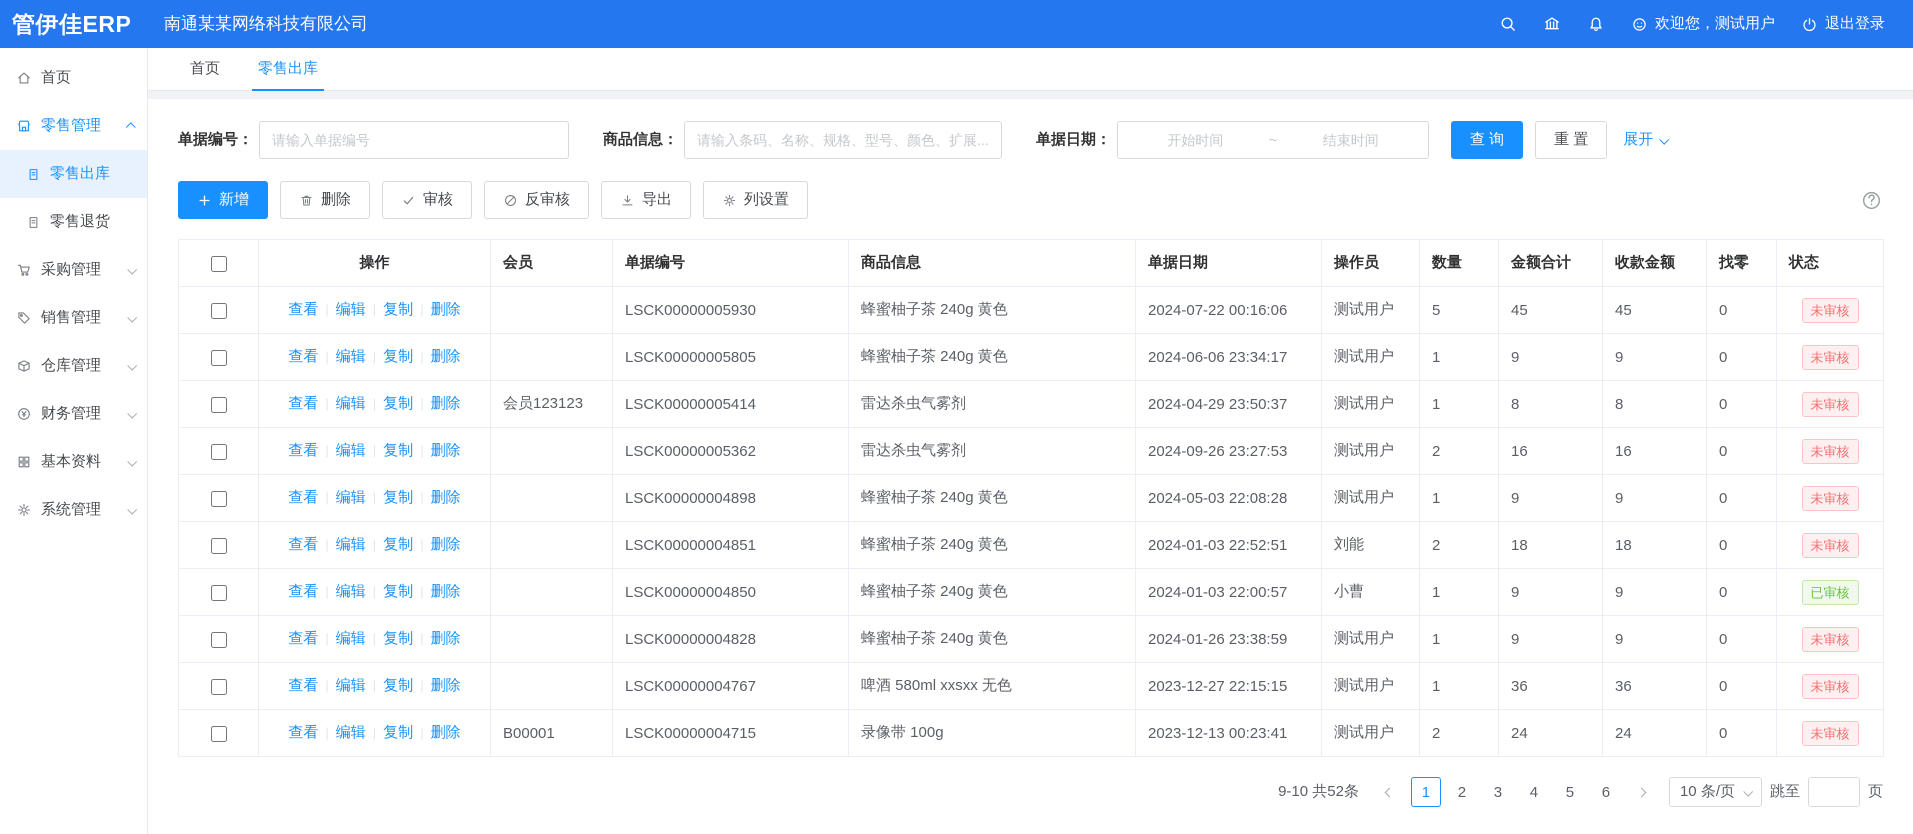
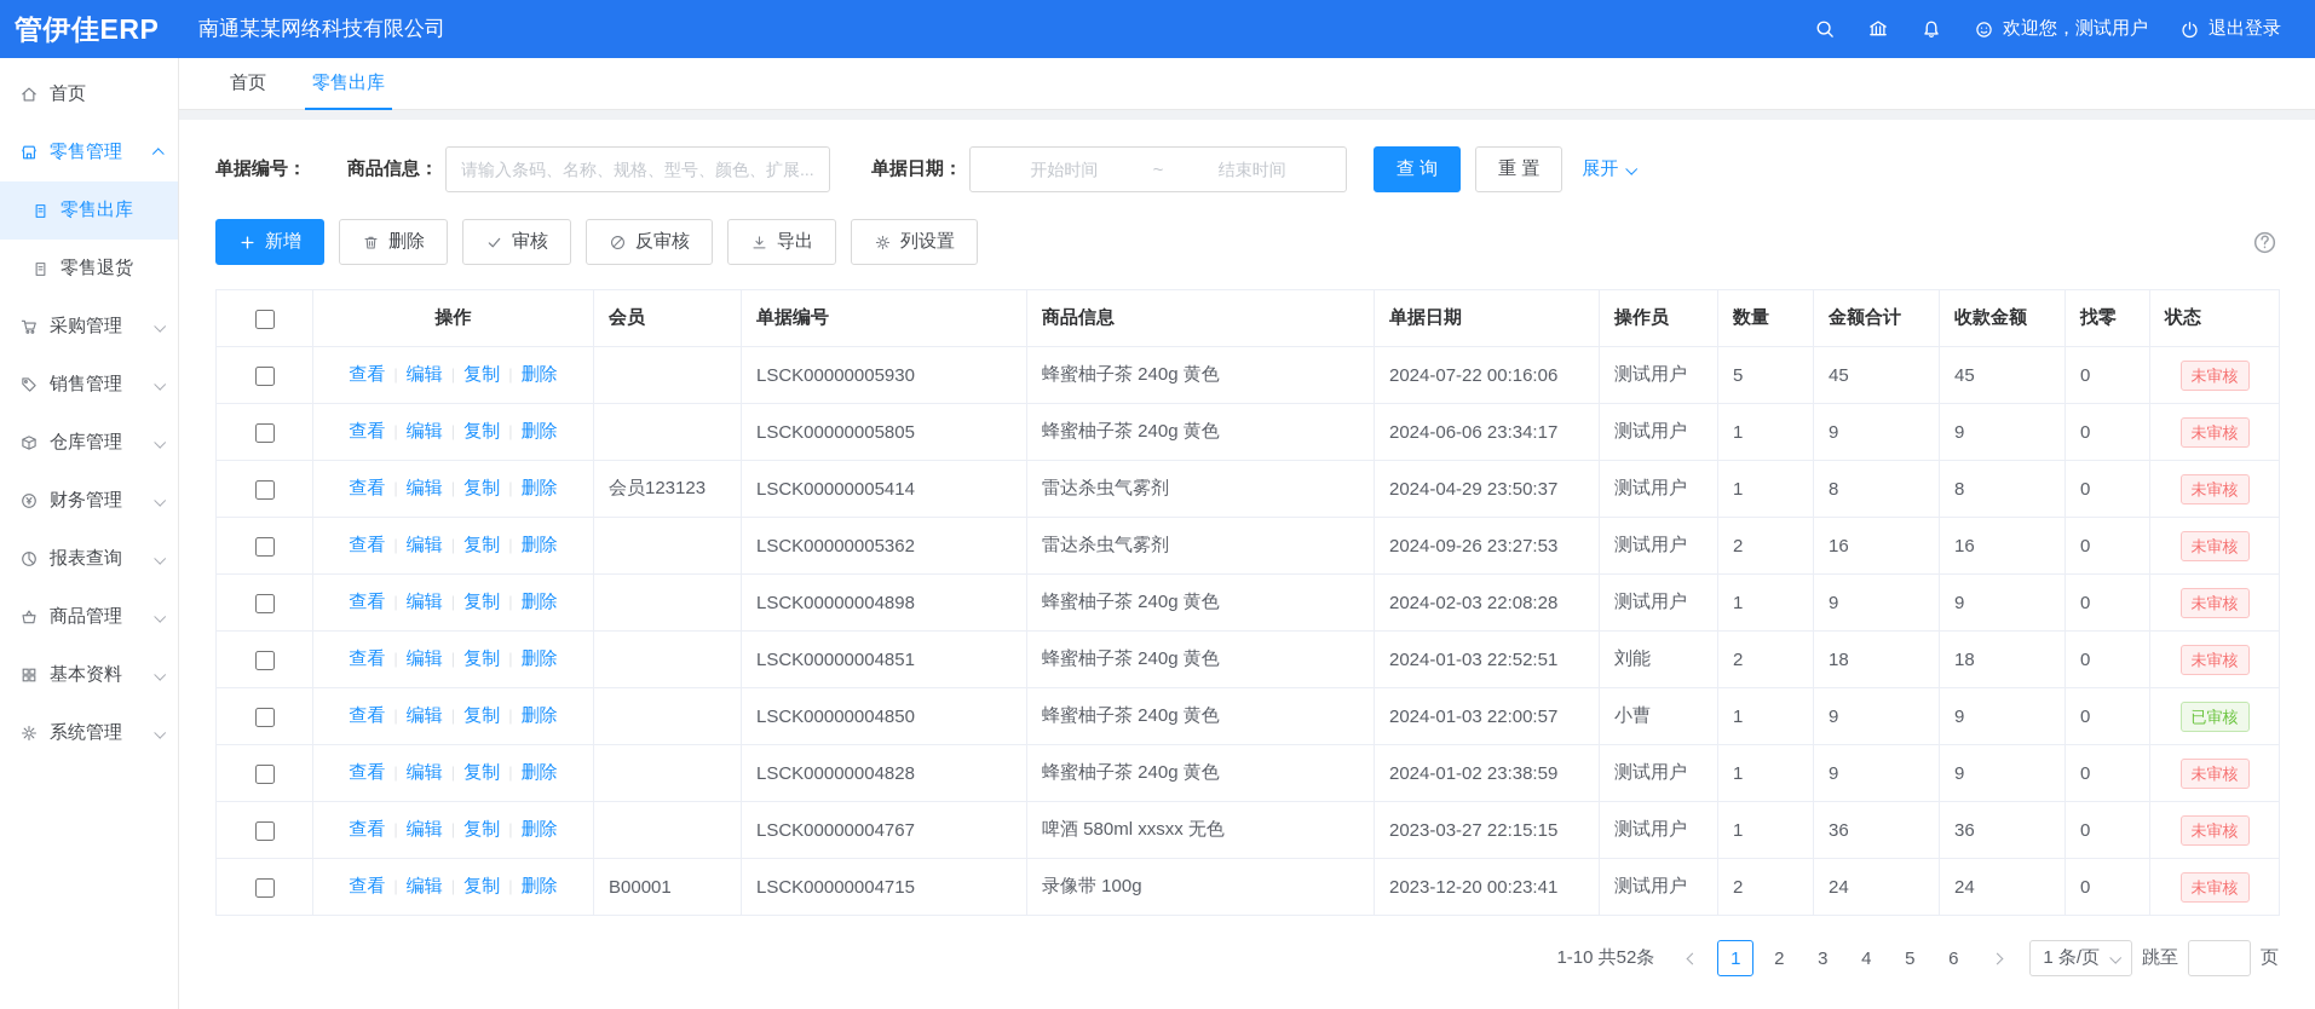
  管伊佳ERP
  南通某某网络科技有限公司
  欢迎您，测试用户
  退出登录
  首页
  零售管理
  零售出库
  零售退货
  采购管理
  销售管理
  仓库管理
  财务管理
+ 报表查询
+ 商品管理
  基本资料
  系统管理
  首页
  零售出库
  单据编号：
- 请输入单据编号
  商品信息：
  请输入条码、名称、规格、型号、颜色、扩展...
  单据日期：
  开始时间
  ~
  结束时间
  查 询
  重 置
  展开
  新增
  删除
  审核
  反审核
  导出
  列设置
  	操作	会员	单据编号	商品信息	单据日期	操作员	数量	金额合计	收款金额	找零	状态
  	查看 编辑 | 复制 删除		LSCK00000005930	蜂蜜柚子茶 240g 黄色	2024-07-22 00:16:06	测试用户	5	45	45	0	未审核
  	查看 编辑 | 复制 删除		LSCK00000005805	蜂蜜柚子茶 240g 黄色	2024-06-06 23:34:17	测试用户	1	9	9	0	未审核
  	查看 编辑 | 复制 删除	会员123123	LSCK00000005414	雷达杀虫气雾剂	2024-04-29 23:50:37	测试用户	1	8	8	0	未审核
  	查看 编辑 | 复制 删除		LSCK00000005362	雷达杀虫气雾剂	2024-09-26 23:27:53	测试用户	2	16	16	0	未审核
- 	查看 编辑 | 复制 删除		LSCK00000004898	蜂蜜柚子茶 240g 黄色	2024-05-03 22:08:28	测试用户	1	9	9	0	未审核
+ 	查看 编辑 | 复制 删除		LSCK00000004898	蜂蜜柚子茶 240g 黄色	2024-02-03 22:08:28	测试用户	1	9	9	0	未审核
  	查看 编辑 | 复制 删除		LSCK00000004851	蜂蜜柚子茶 240g 黄色	2024-01-03 22:52:51	刘能	2	18	18	0	未审核
  	查看 编辑 | 复制 删除		LSCK00000004850	蜂蜜柚子茶 240g 黄色	2024-01-03 22:00:57	小曹	1	9	9	0	已审核
- 	查看 编辑 | 复制 删除		LSCK00000004828	蜂蜜柚子茶 240g 黄色	2024-01-26 23:38:59	测试用户	1	9	9	0	未审核
+ 	查看 编辑 | 复制 删除		LSCK00000004828	蜂蜜柚子茶 240g 黄色	2024-01-02 23:38:59	测试用户	1	9	9	0	未审核
- 	查看 编辑 | 复制 删除		LSCK00000004767	啤酒 580ml xxsxx 无色	2023-12-27 22:15:15	测试用户	1	36	36	0	未审核
+ 	查看 编辑 | 复制 删除		LSCK00000004767	啤酒 580ml xxsxx 无色	2023-03-27 22:15:15	测试用户	1	36	36	0	未审核
- 	查看 编辑 | 复制 删除	B00001	LSCK00000004715	录像带 100g	2023-12-13 00:23:41	测试用户	2	24	24	0	未审核
+ 	查看 编辑 | 复制 删除	B00001	LSCK00000004715	录像带 100g	2023-12-20 00:23:41	测试用户	2	24	24	0	未审核
- 9-10 共52条
+ 1-10 共52条
  1
  2
  3
  4
  5
  6
- 10 条/页
+ 1 条/页
  跳至
  页
